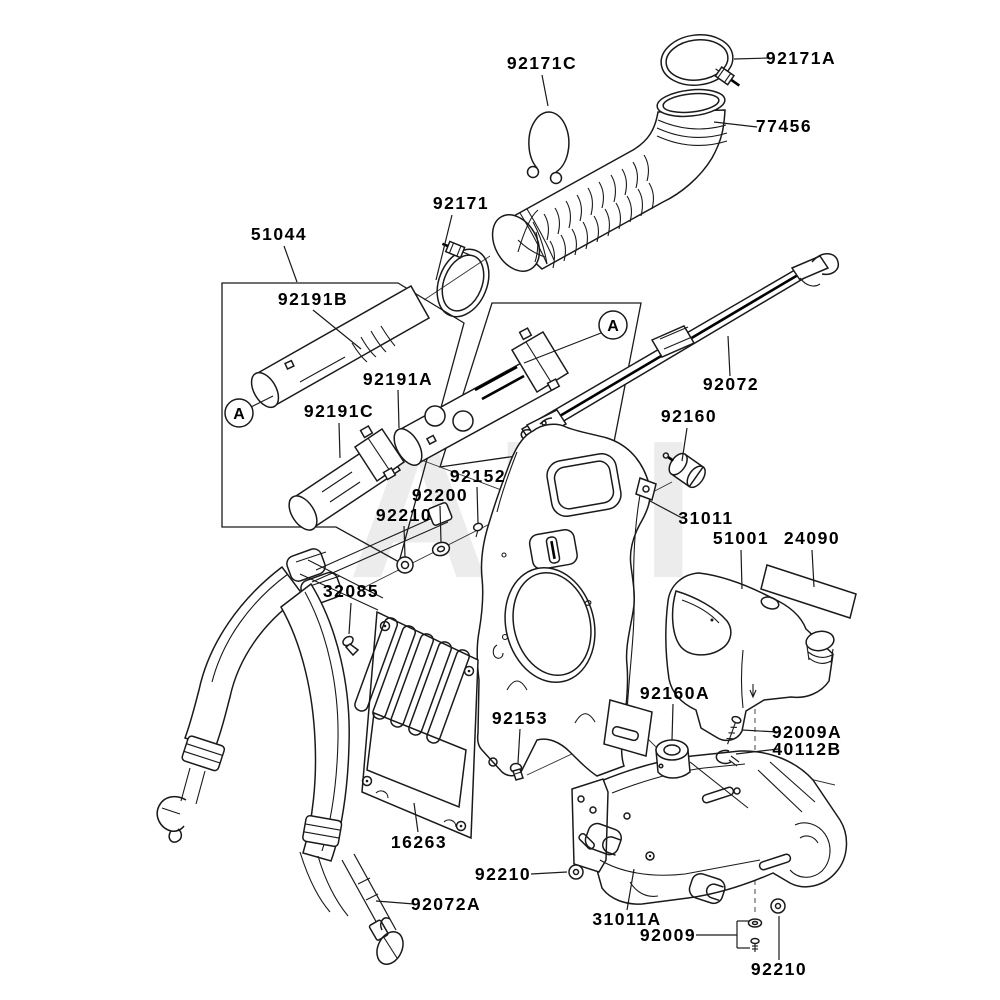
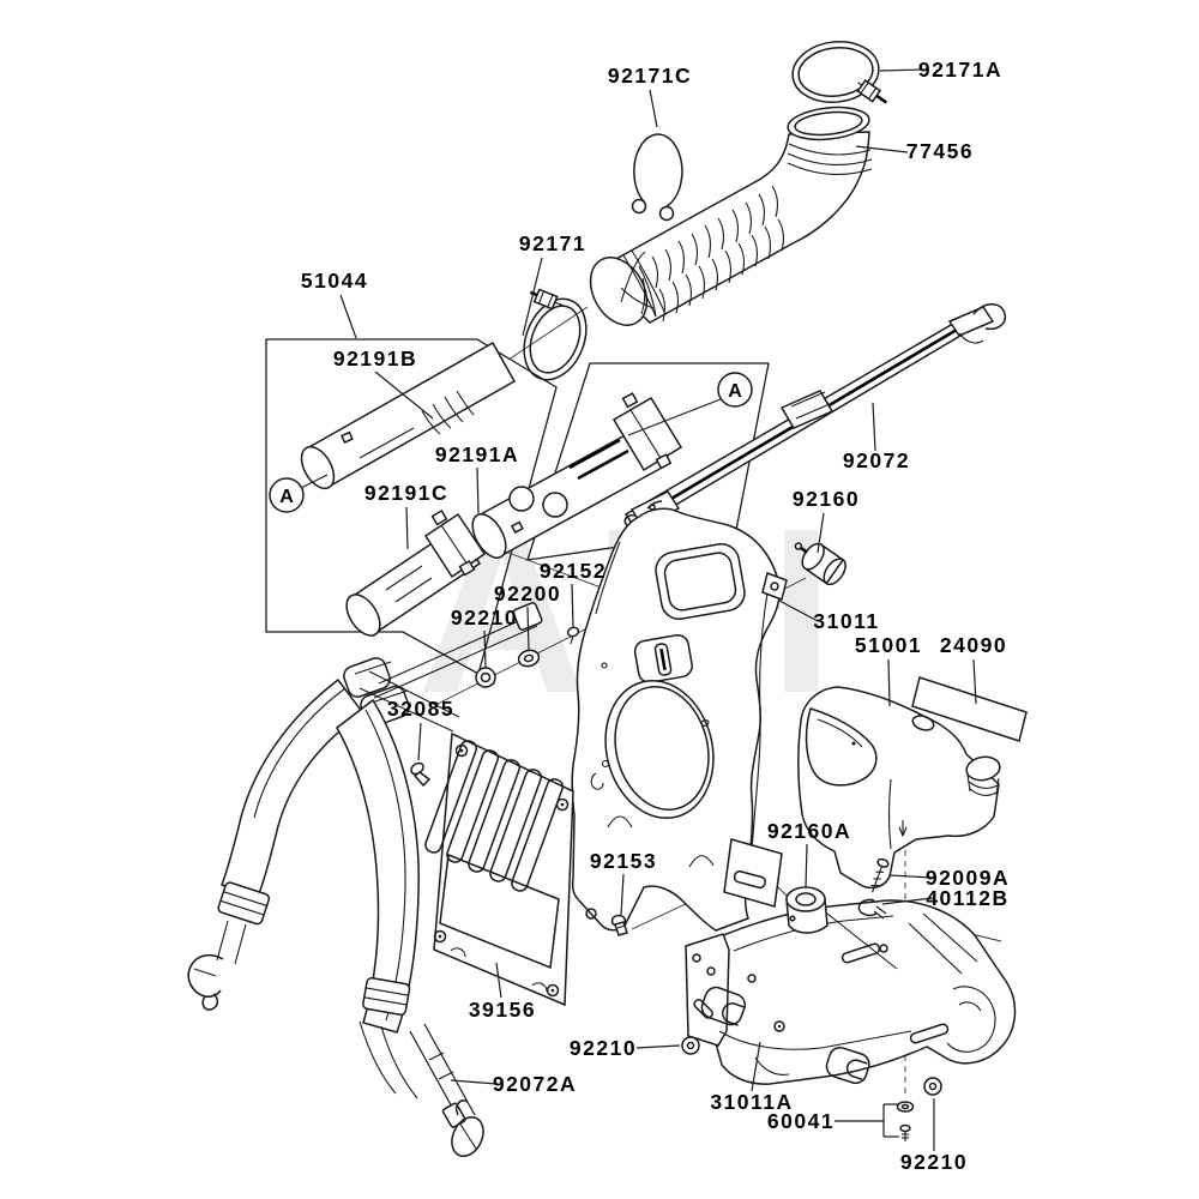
  A
  A
  92171C
  92171A
  77456
  92171
  51044
  92191B
  92191A
  92191C
  92072
  92160
  31011
  51001
  24090
  92152
  92200
  92210
  32085
  92160A
  92009A
  40112B
  92153
- 16263
+ 39156
  92210
  92072A
  31011A
- 92009
+ 60041
  92210
